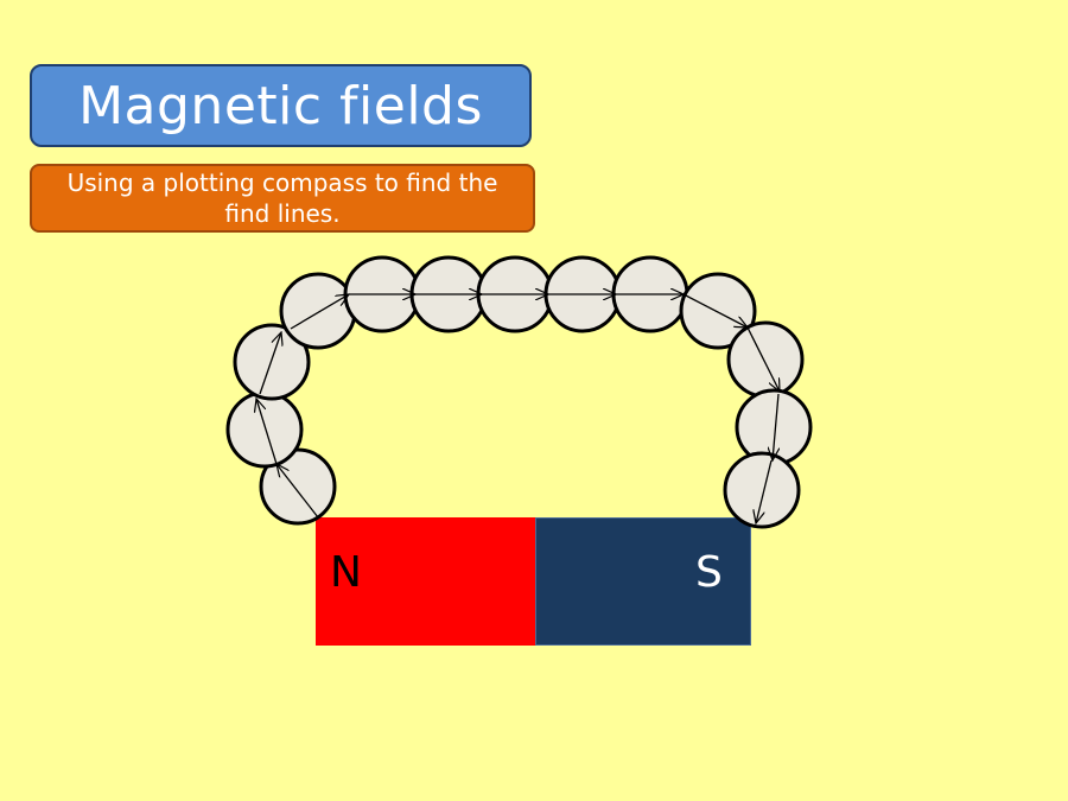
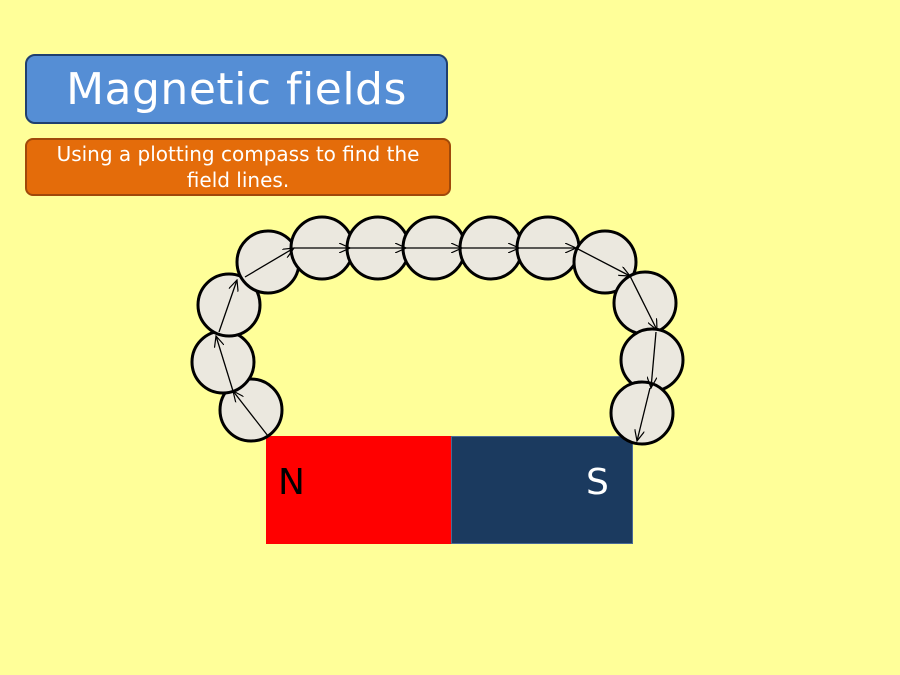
  Magnetic fields
- Using a plotting compass to find the find lines.
+ Using a plotting compass to find the field lines.
  N
  S
